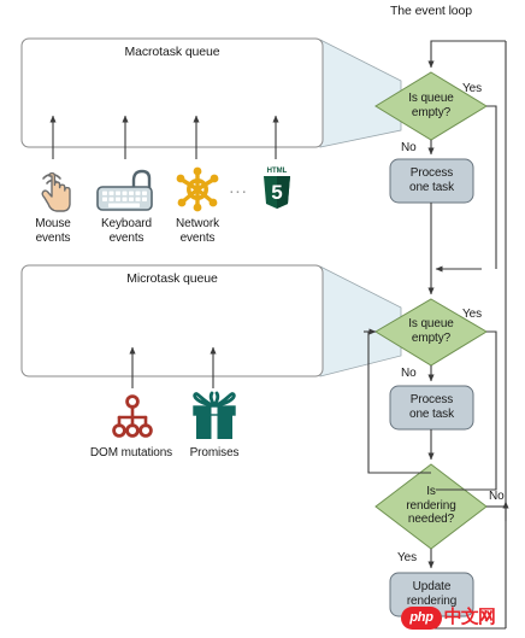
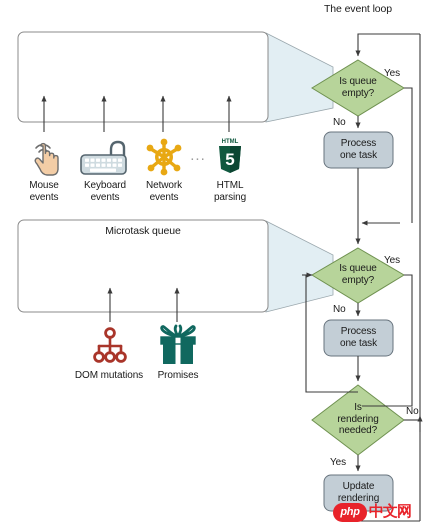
  The event loop
- Macrotask queue
  Microtask queue
  Is queue
  empty?
  Process
  one task
  Is queue
  empty?
  Process
  one task
  Is
  rendering
  needed?
  Update
  rendering
  Yes
  No
  Yes
  No
  No
  Yes
  Mouse
  events
  Keyboard
  events
  Network
  events
  ...
  5
+ HTML
+ parsing
  DOM mutations
  Promises
  php
  中文网
